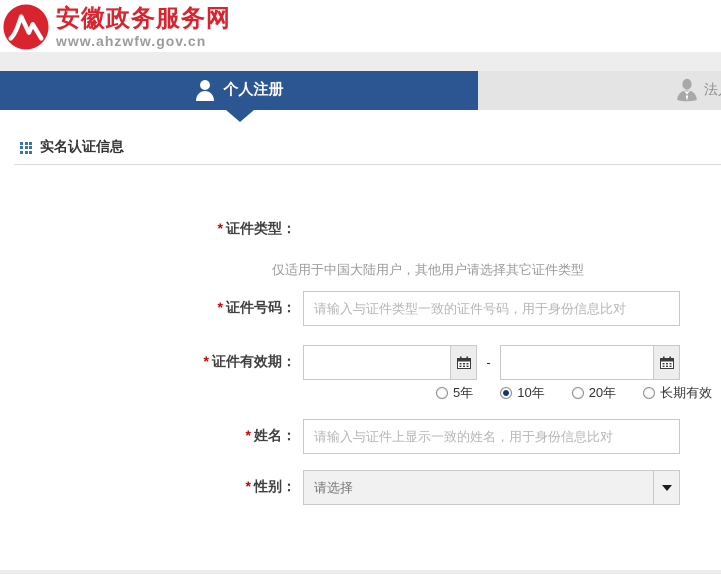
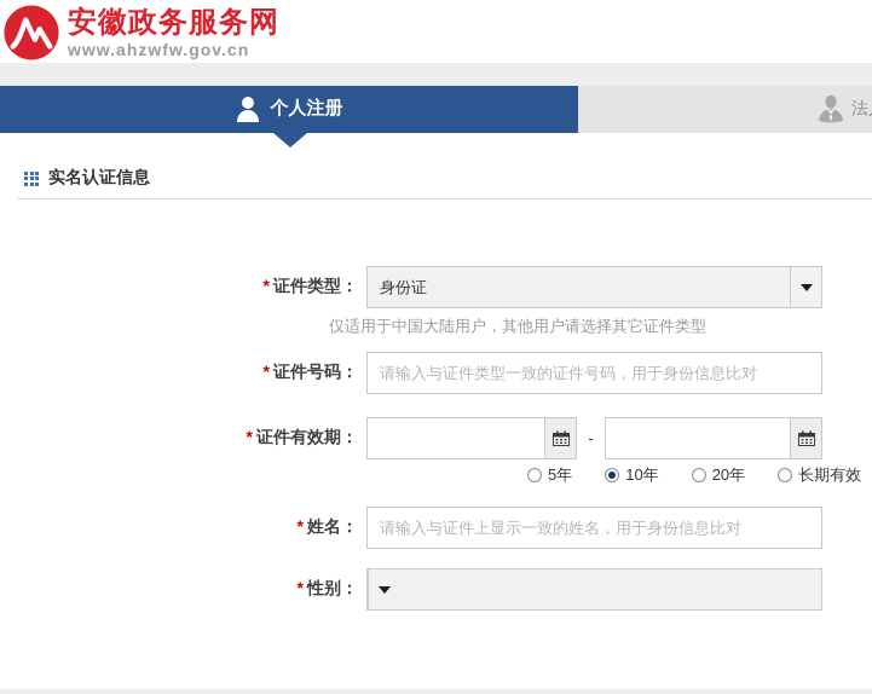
  安徽政务服务网
  www.ahzwfw.gov.cn
  个人注册
  实名认证信息
  * 证件类型：
+ 身份证
  仅适用于中国大陆用户，其他用户请选择其它证件类型
  * 证件号码：
  请输入与证件类型一致的证件号码，用于身份信息比对
  * 证件有效期：
  -
  5年
  10年
  20年
  长期有效
  * 姓名：
  请输入与证件上显示一致的姓名，用于身份信息比对
  * 性别：
- 请选择
